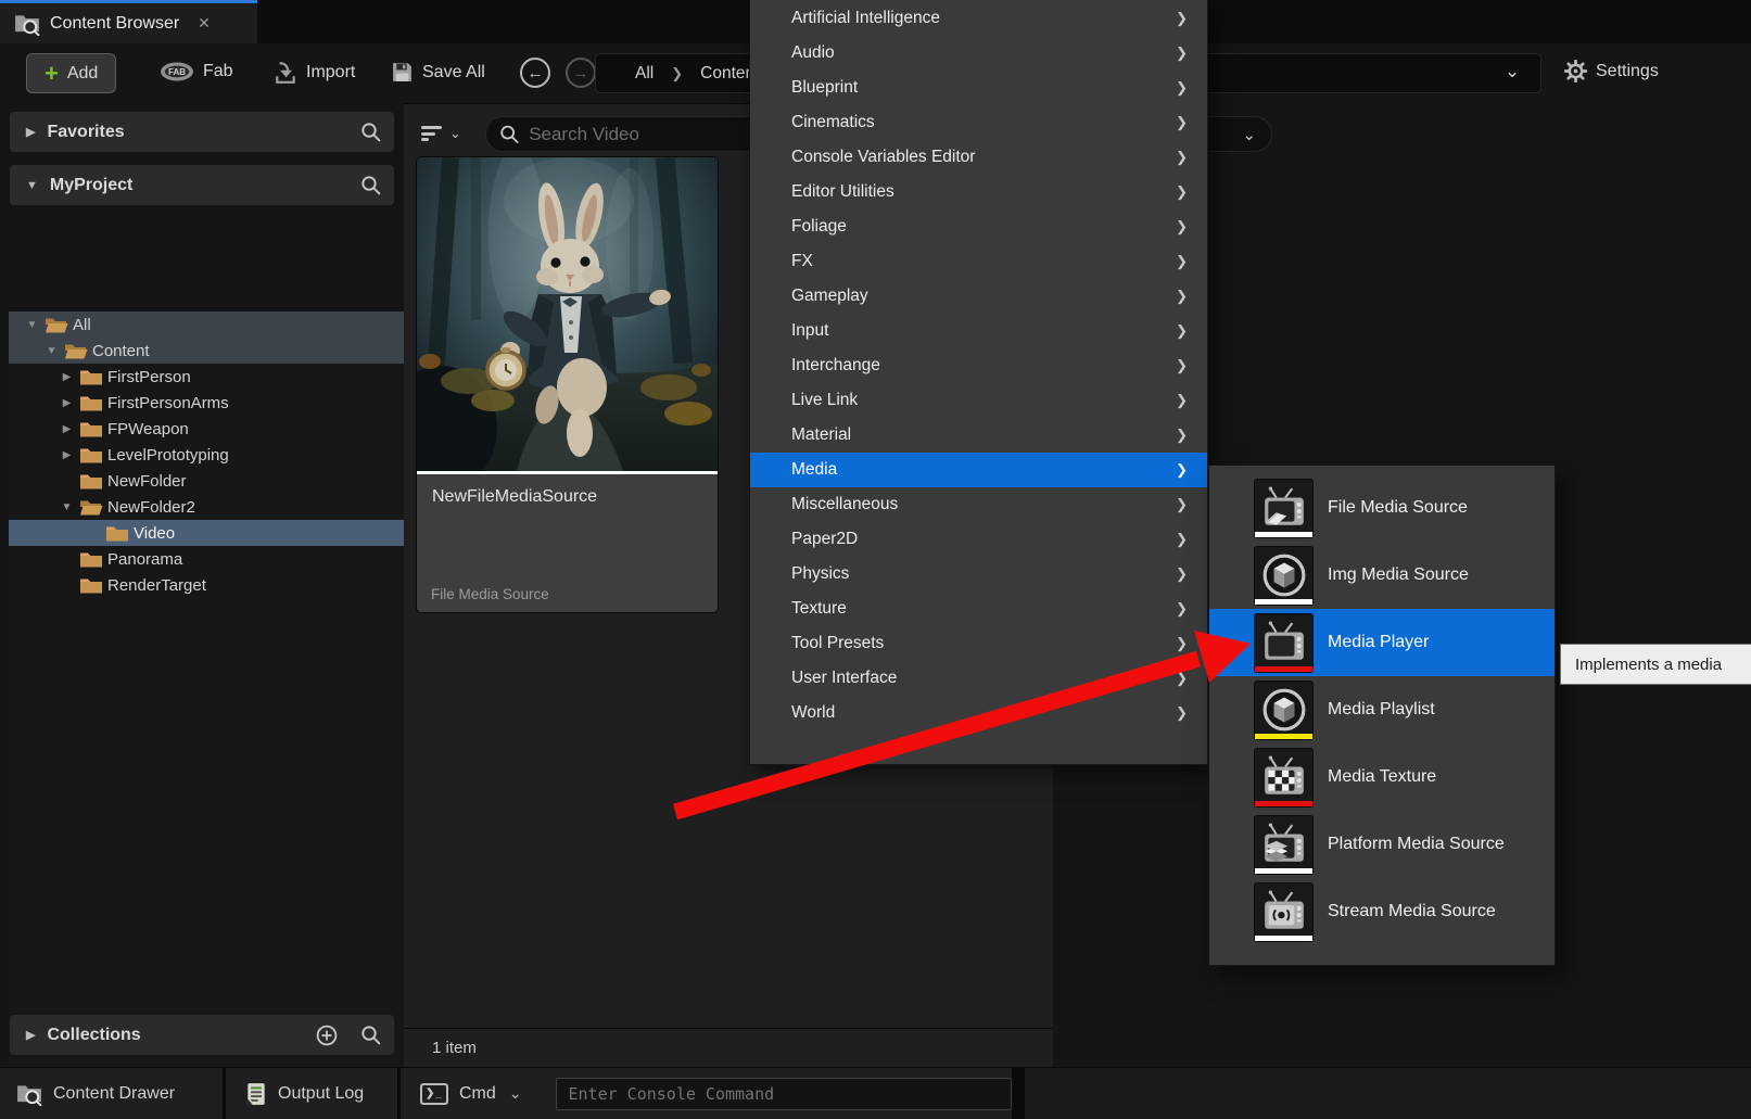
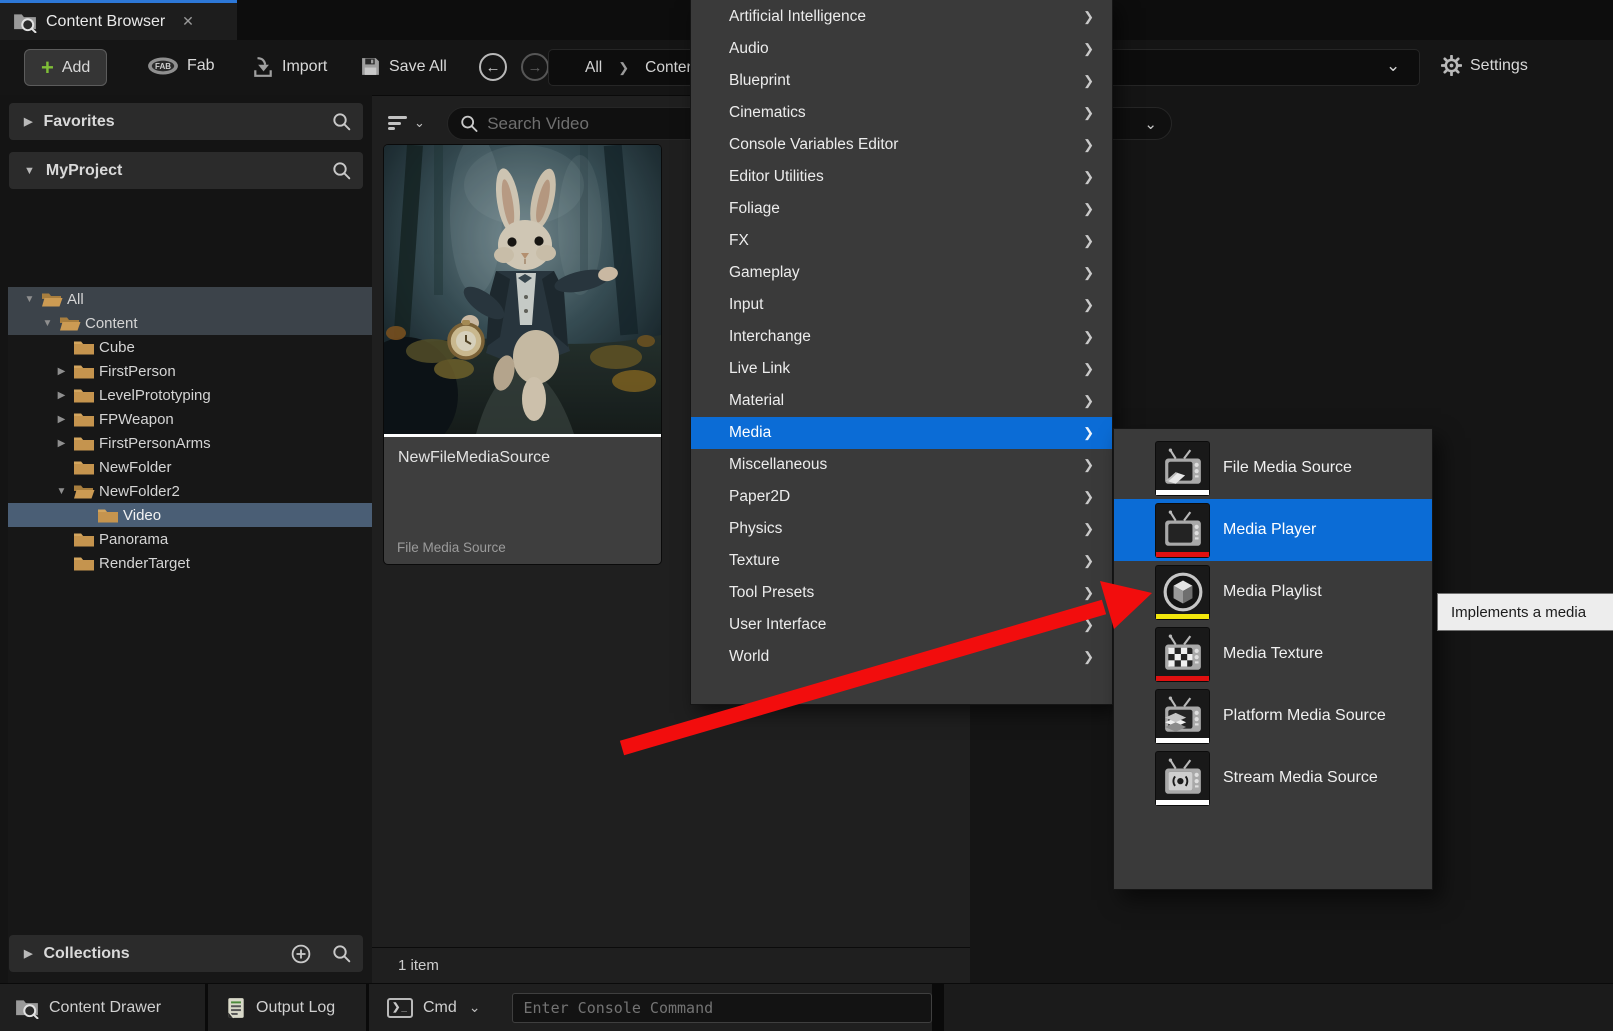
  Content Browser
  ✕
  +
  Add
  Fab
  Import
  Save All
  ←
  →
  All
  ❯
  Conte
  ⌄
  Settings
  ▶
  Favorites
  ▼
  MyProject
  ▼
  All
  ▼
  Content
+ Cube
  ▶
  FirstPerson
  ▶
- FirstPersonArms
+ LevelPrototyping
  ▶
  FPWeapon
  ▶
- LevelPrototyping
+ FirstPersonArms
  NewFolder
  ▼
  NewFolder2
  Video
  Panorama
  RenderTarget
  ▶
  Collections
  ⌄
  Search Video
  ⌄
  NewFileMediaSource
  File Media Source
  1 item
  Artificial Intelligence
  ❯
  Audio
  ❯
  Blueprint
  ❯
  Cinematics
  ❯
  Console Variables Editor
  ❯
  Editor Utilities
  ❯
  Foliage
  ❯
  FX
  ❯
  Gameplay
  ❯
  Input
  ❯
  Interchange
  ❯
  Live Link
  ❯
  Material
  ❯
  Media
  ❯
  Miscellaneous
  ❯
  Paper2D
  ❯
  Physics
  ❯
  Texture
  ❯
  Tool Presets
  ❯
  User Interface
  ❯
  World
  ❯
  File Media Source
- Img Media Source
  Media Player
  Media Playlist
  Media Texture
  Platform Media Source
  Stream Media Source
  Implements a media
  Content Drawer
  Output Log
  ❯_
  Cmd
  ⌄
  Enter Console Command
